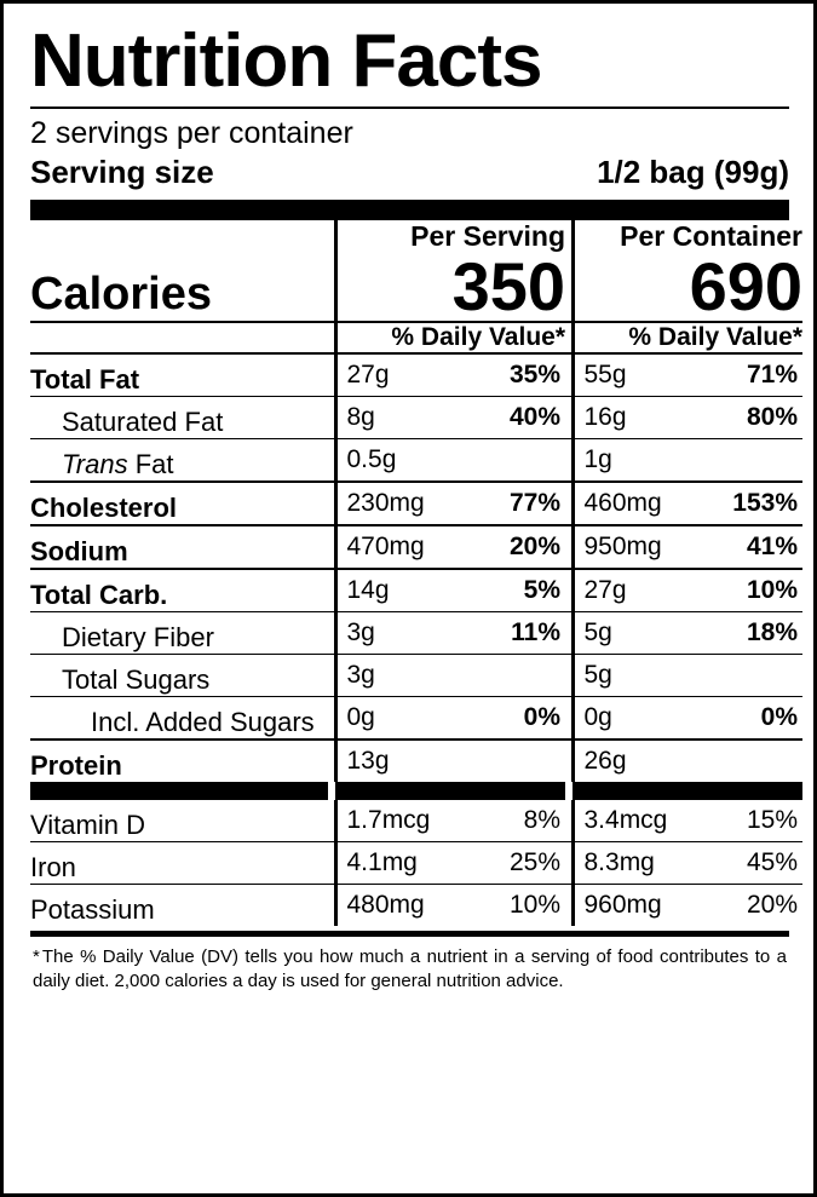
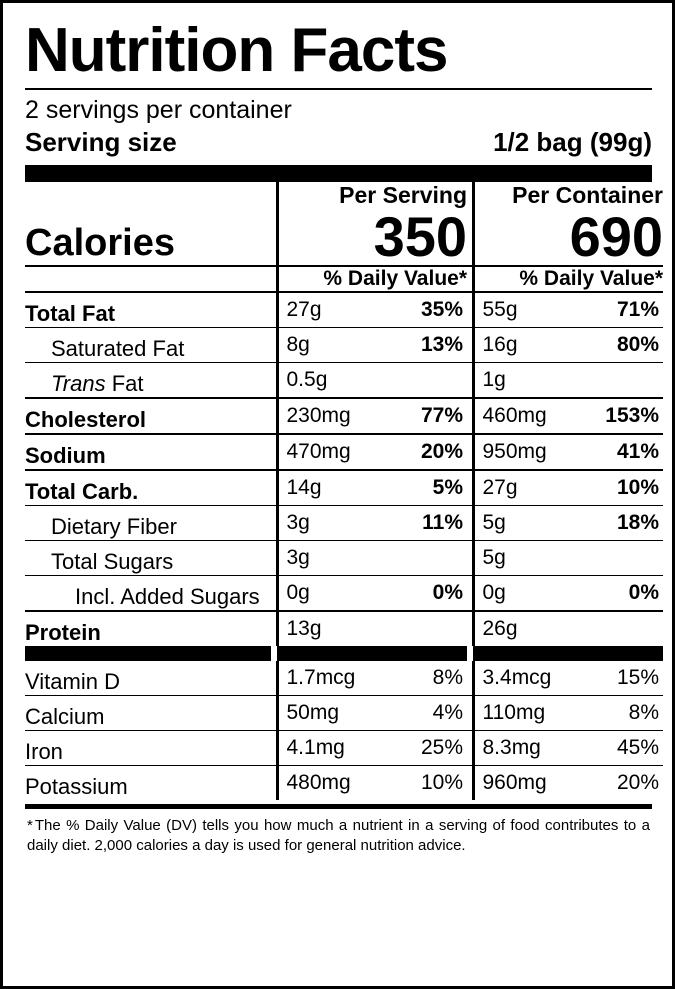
  Nutrition Facts
  2 servings per container
  Serving size
  1/2 bag (99g)
  		Per Serving		Per Container
  Calories		350		690
  		% Daily Value*		% Daily Value*
  Total Fat		27g 35%		55g 71%
- Saturated Fat		8g 40%		16g 80%
+ Saturated Fat		8g 13%		16g 80%
  Trans Fat		0.5g		1g
  Cholesterol		230mg 77%		460mg 153%
  Sodium		470mg 20%		950mg 41%
  Total Carb.		14g 5%		27g 10%
  Dietary Fiber		3g 11%		5g 18%
  Total Sugars		3g		5g
  Incl. Added Sugars		0g 0%		0g 0%
  Protein		13g		26g
  Vitamin D		1.7mcg 8%		3.4mcg 15%
+ Calcium		50mg 4%		110mg 8%
  Iron		4.1mg 25%		8.3mg 45%
  Potassium		480mg 10%		960mg 20%
  *The % Daily Value (DV) tells you how much a nutrient in a serving of food contributes to a daily diet. 2,000 calories a day is used for general nutrition advice.
